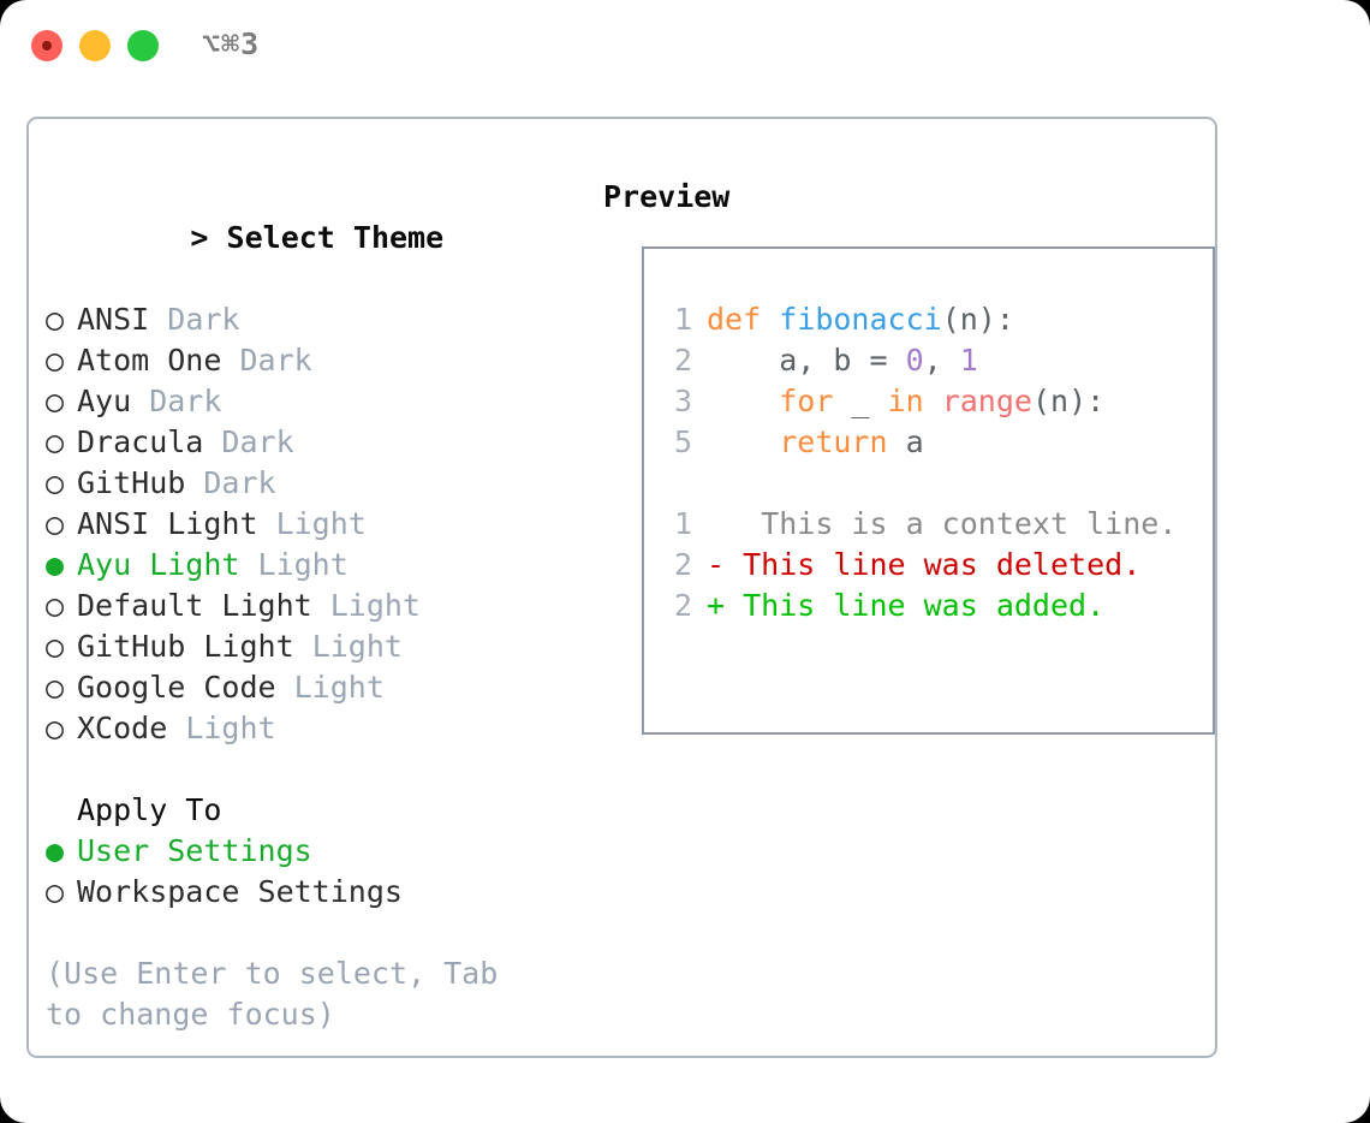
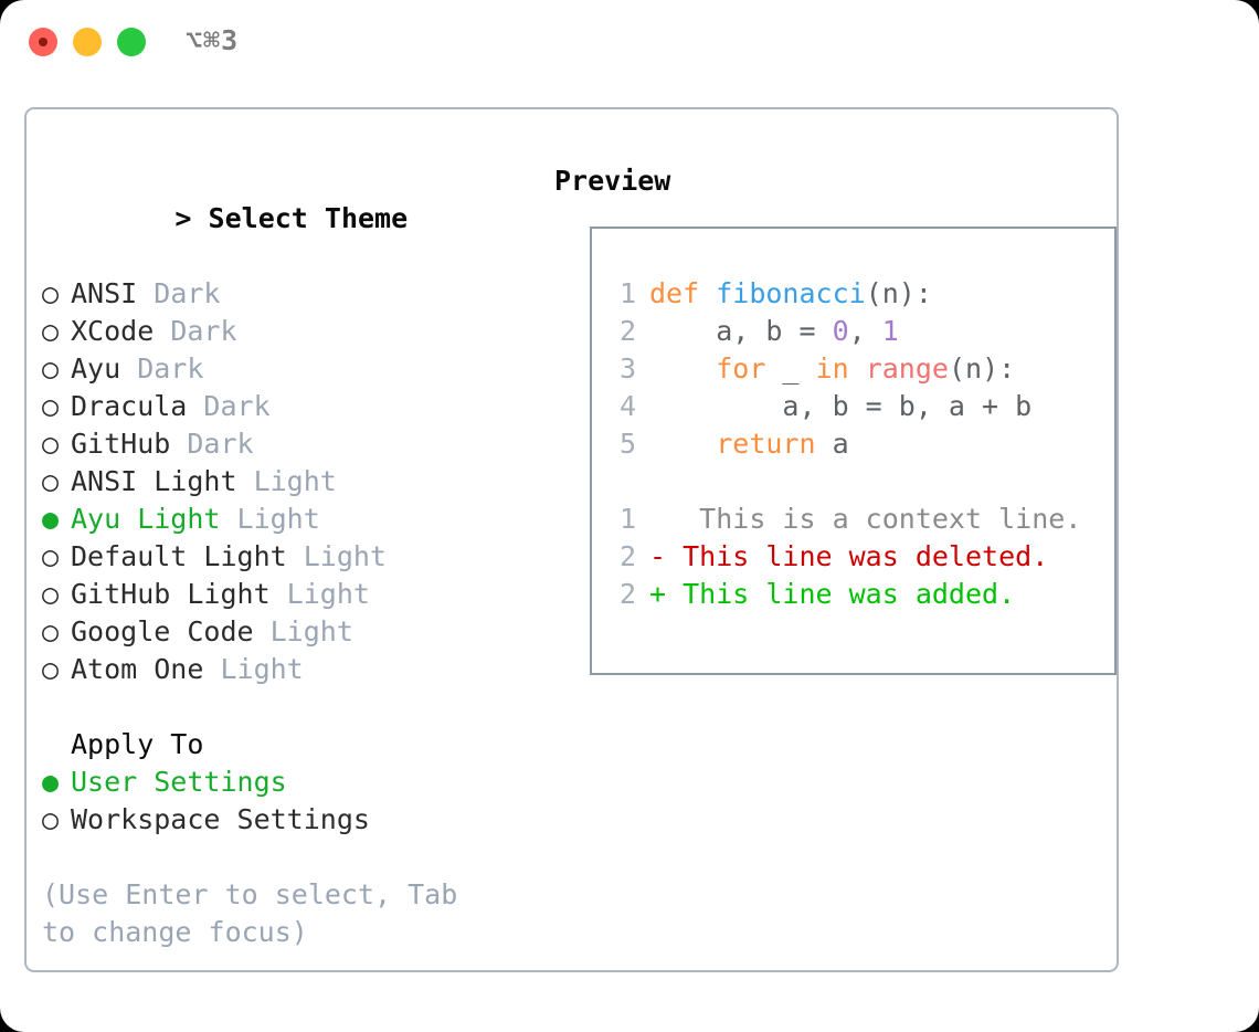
  ⌥⌘3
  > Select Theme
  ○ ANSI Dark
- ○ Atom One Dark
+ ○ XCode Dark
  ○ Ayu Dark
  ○ Dracula Dark
  ○ GitHub Dark
  ○ ANSI Light Light
  ● Ayu Light Light
  ○ Default Light Light
  ○ GitHub Light Light
  ○ Google Code Light
- ○ XCode Light
+ ○ Atom One Light
  Apply To
  ● User Settings
  ○ Workspace Settings
  (Use Enter to select, Tab to change focus)
  Preview
  1 def fibonacci(n):
  2 a, b = 0, 1
  3 for _ in range(n):
+ 4 a, b = b, a + b
  5 return a
  1 This is a context line.
  2 - This line was deleted.
  2 + This line was added.
